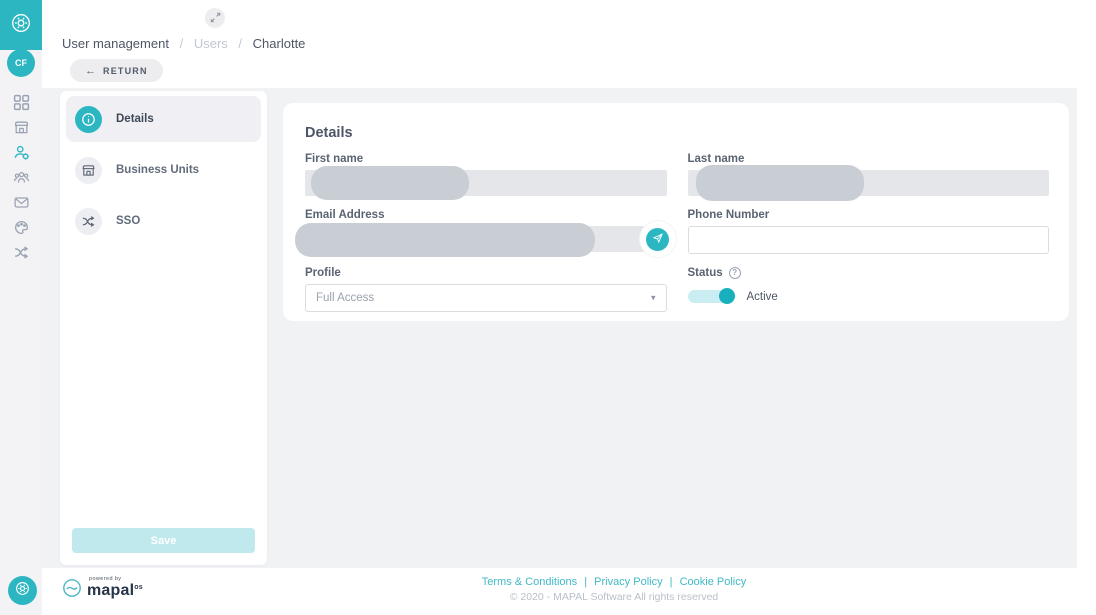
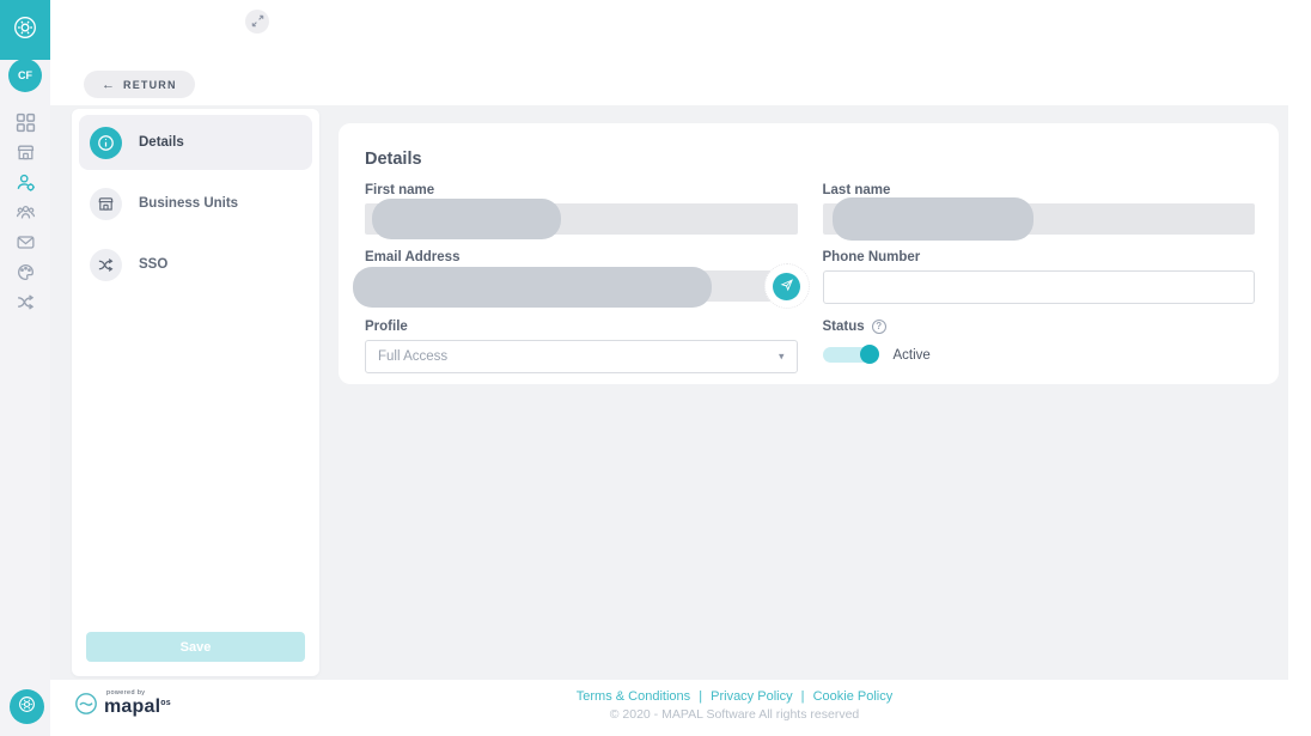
  CF
- User management / Users / Charlotte
  ←
  RETURN
  Details
  Business Units
  SSO
  Save
  Details
  First name
  Last name
  Email Address
  Phone Number
  Profile
  Full Access
  ▾
  Status
  ?
  Active
  mapal
  Terms & Conditions | Privacy Policy | Cookie Policy
  © 2020 - MAPAL Software All rights reserved
